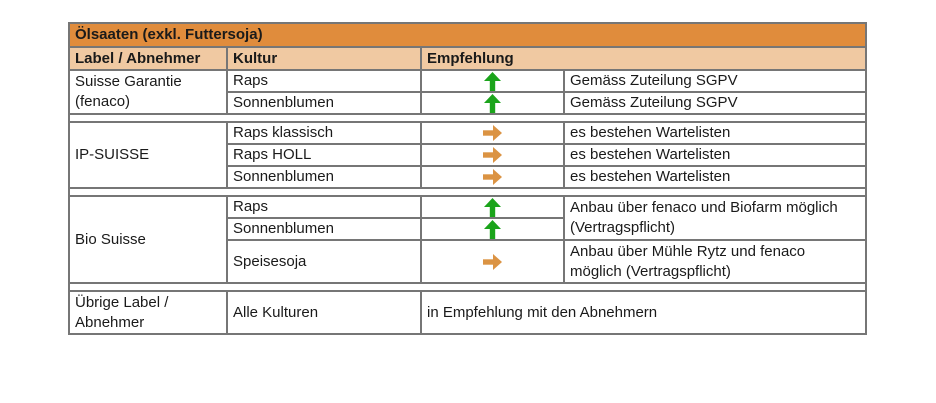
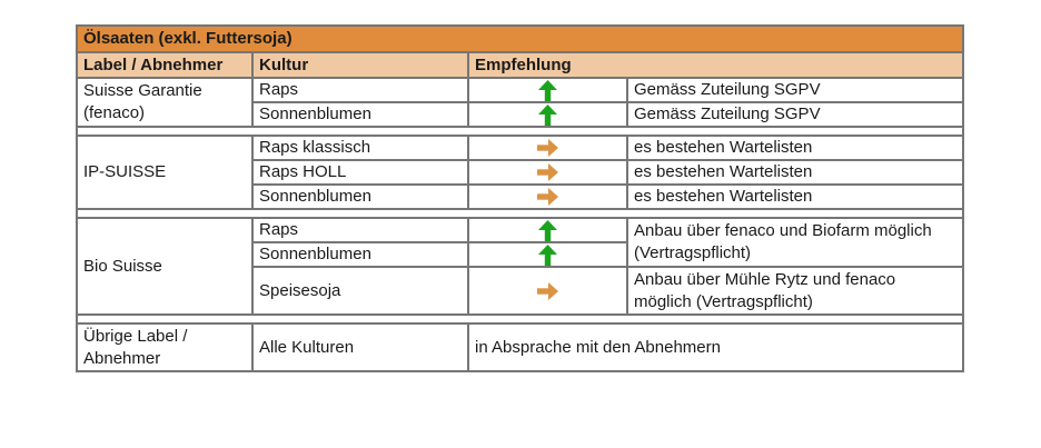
  Ölsaaten (exkl. Futtersoja)
  Label / Abnehmer	Kultur	Empfehlung
  Suisse Garantie (fenaco)	Raps		Gemäss Zuteilung SGPV
  Sonnenblumen		Gemäss Zuteilung SGPV
  IP-SUISSE	Raps klassisch		es bestehen Wartelisten
  Raps HOLL		es bestehen Wartelisten
  Sonnenblumen		es bestehen Wartelisten
  Bio Suisse	Raps		Anbau über fenaco und Biofarm möglich (Vertragspflicht)
  Sonnenblumen
  Speisesoja		Anbau über Mühle Rytz und fenaco möglich (Vertragspflicht)
- Übrige Label / Abnehmer	Alle Kulturen	in Empfehlung mit den Abnehmern
+ Übrige Label / Abnehmer	Alle Kulturen	in Absprache mit den Abnehmern
